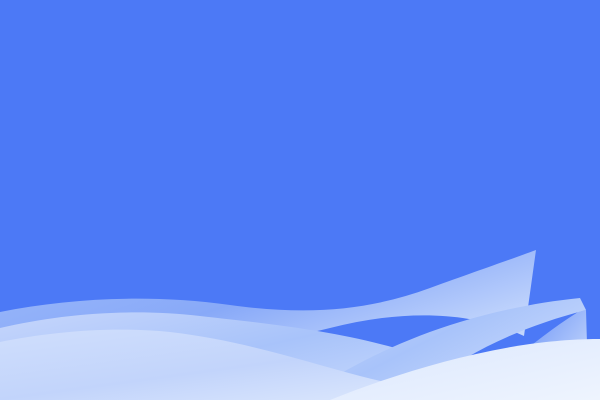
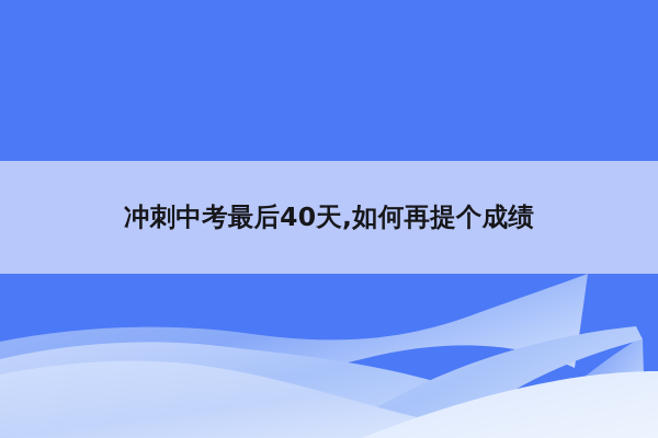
+ 冲刺中考最后40天,如何再提个成绩
